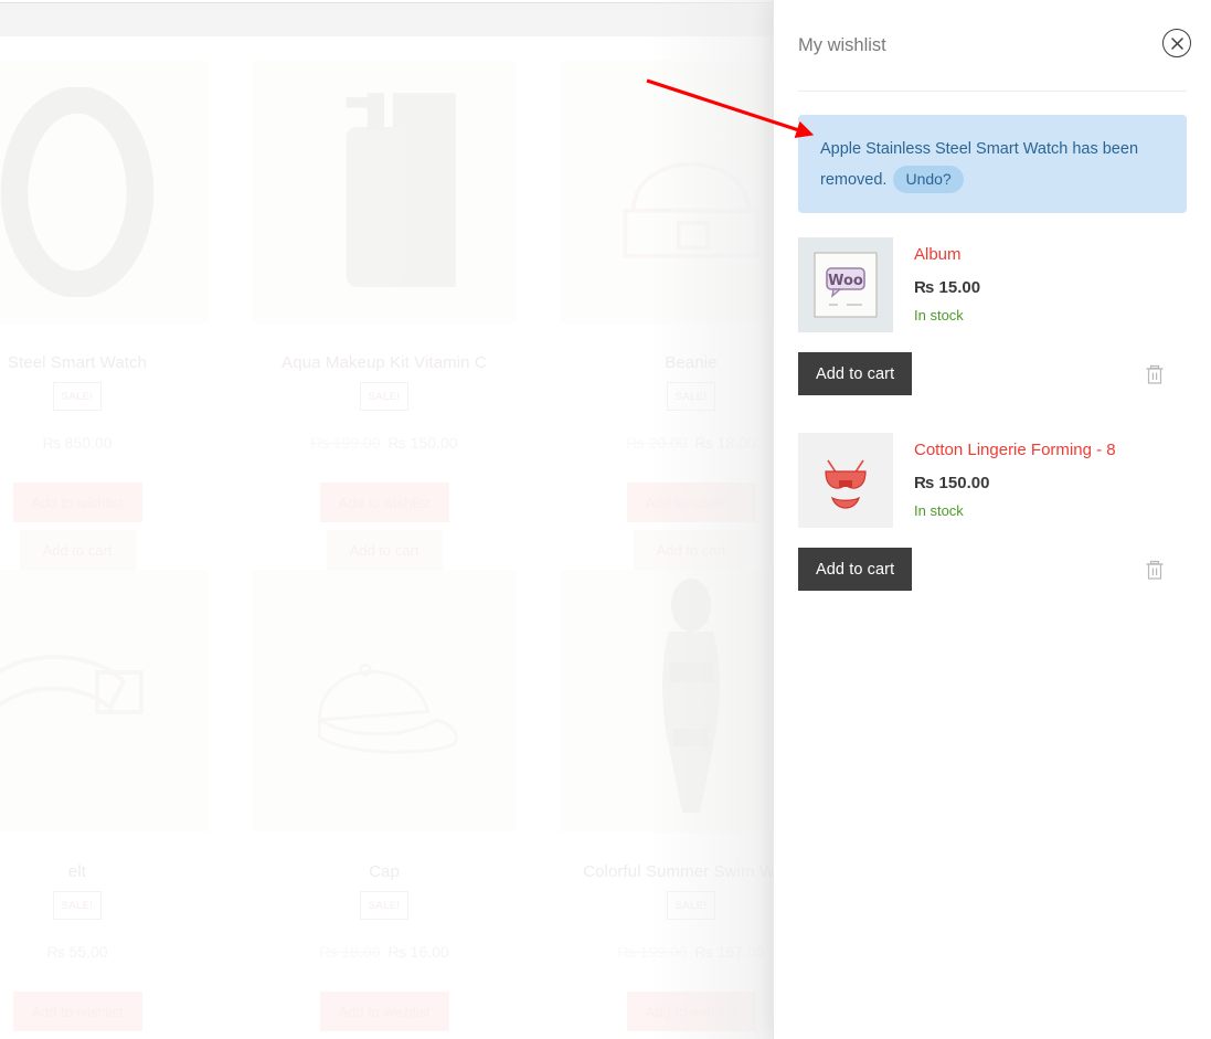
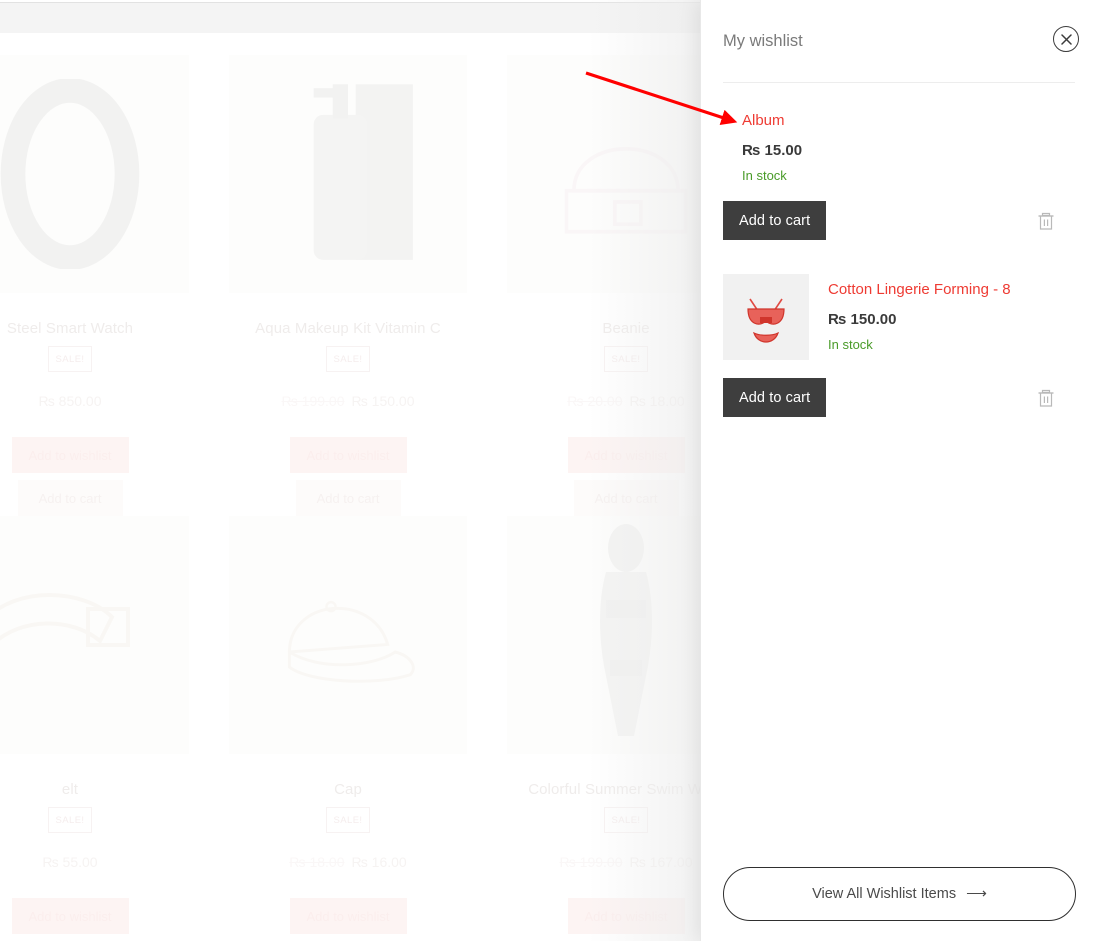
  My wishlist
- Apple Stainless Steel Smart Watch has been removed. Undo?
- Woo
  Album
  ₨ 15.00
  In stock
  Add to cart
  Cotton Lingerie Forming - 8
  ₨ 150.00
  In stock
  Add to cart
+ View All Wishlist Items
+ ⟶
